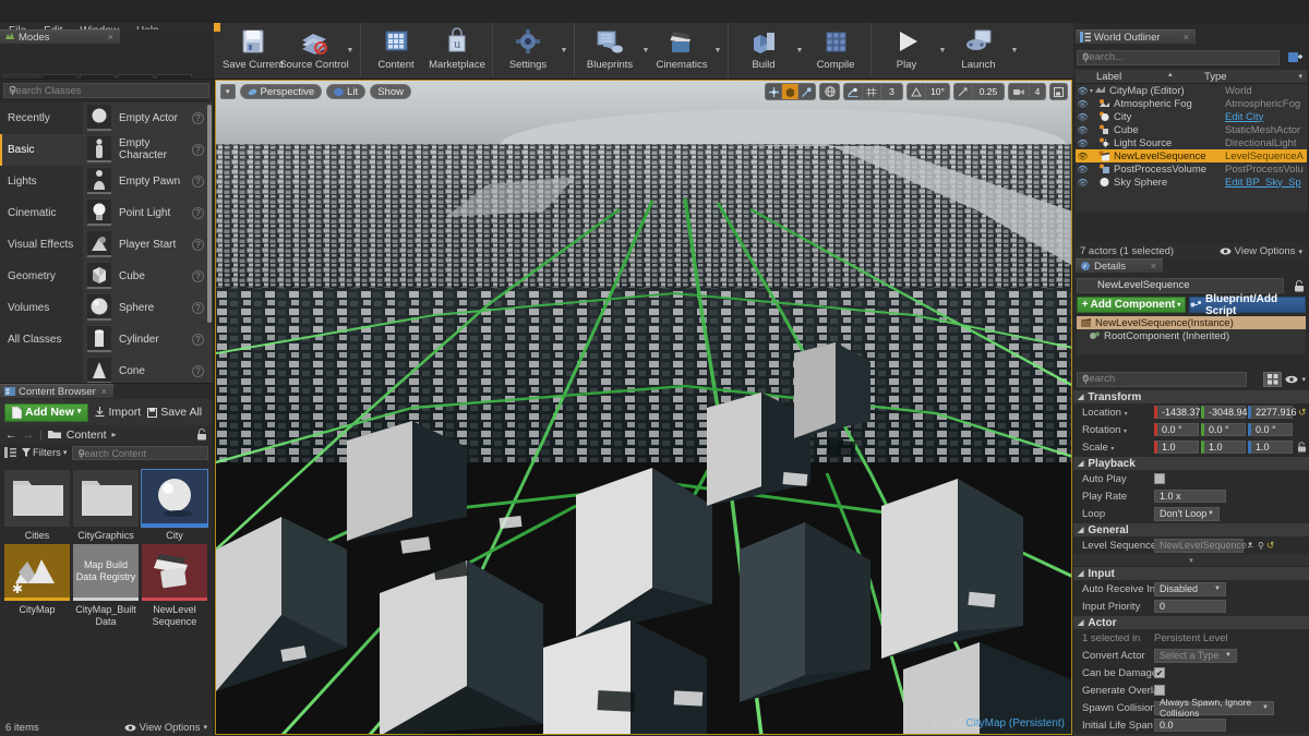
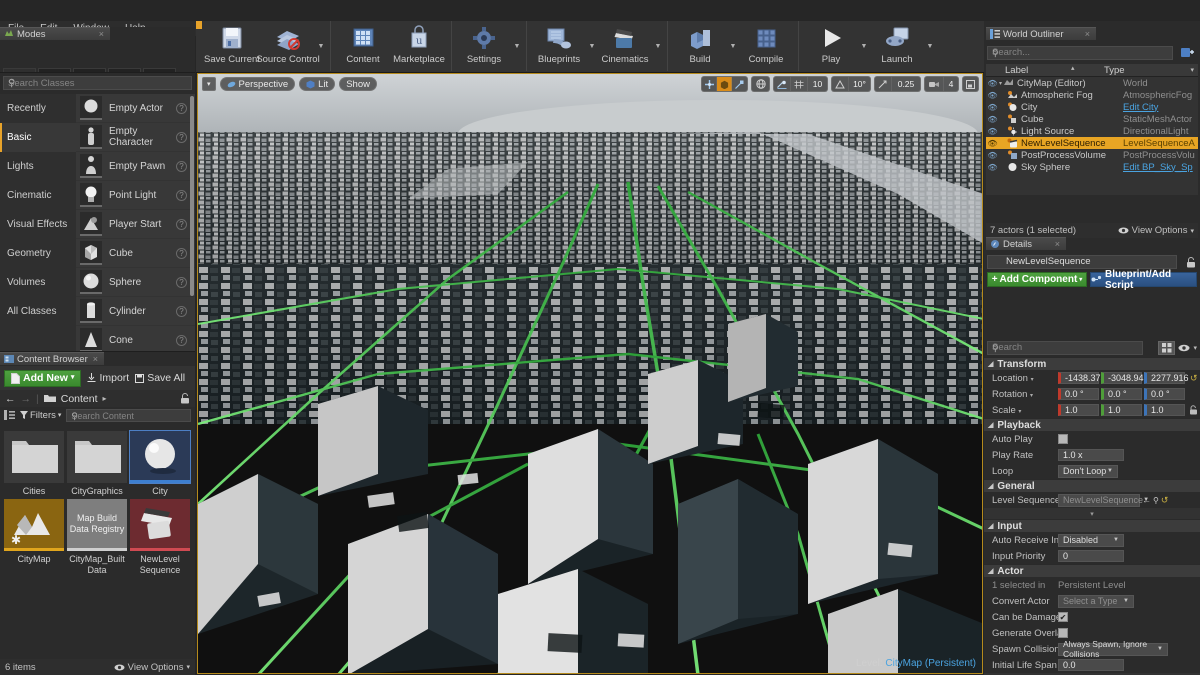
  Modes
  ×
  Search Classes
  ⚲
  Basic
  Lights
  Cinematic
  Visual Effects
  Geometry
  Volumes
  All Classes
  Empty Actor
  ?
  Empty Character
  ?
  Empty Pawn
  ?
  Point Light
  ?
  Player Start
  ?
  Cube
  ?
  Sphere
  ?
  Cylinder
  ?
  Cone
  ?
  Content Browser
  ×
  Add New
  Import
  Save All
  ←
  →
  |
  Content
  ▸
  Filters
  Search Content
  ⚲
  Cities
  CityGraphics
  City
  ✱
  CityMap
  Map Build
  Data Registry
  CityMap_Built Data
  NewLevel Sequence
  6 items
  View Options
  Save Current
  Source Control
  Content
  u
  Marketplace
  Settings
  Blueprints
  Cinematics
  Build
  Compile
  Play
  Launch
  Perspective
  Lit
  Show
- 3
+ 10
  10°
  0.25
  4
  CityMap (Persistent)
  World Outliner
  ×
  Search...
  ⚲
  Label
  Type
  👁
  CityMap (Editor)
  World
  👁
  Atmospheric Fog
  AtmosphericFog
  👁
  City
  Edit City
  👁
  Cube
  StaticMeshActor
  👁
  Light Source
  DirectionalLight
  👁
  NewLevelSequence
  LevelSequenceA
  👁
  PostProcessVolume
  PostProcessVolu
  👁
  Sky Sphere
  Edit BP_Sky_Sp
  7 actors (1 selected)
  View Options
  Details
  ×
  NewLevelSequence
  +
  Add Component
  Blueprint/Add Script
- NewLevelSequence(Instance)
- RootComponent (Inherited)
  Search
  ⚲
  Transform
  Location
  -1438.37
  -3048.94
  2277.916
  ↺
  Rotation
  0.0 °
  0.0 °
  0.0 °
  Scale
  1.0
  1.0
  1.0
  Playback
  Auto Play
  Play Rate
  1.0 x
  Loop
  Don't Loop
  General
  Level Sequenc
  NewLevelSequence
  ←
  ⚲
  ↺
  Input
  Auto Receive In
  Disabled
  Input Priority
  0
  Actor
  1 selected in
  Persistent Level
  Convert Actor
  Select a Type
  Can be Damag
  ✔
  Generate Overl
  Spawn Collision
  Always Spawn, Ignore Collisions
  Initial Life Span
  0.0
